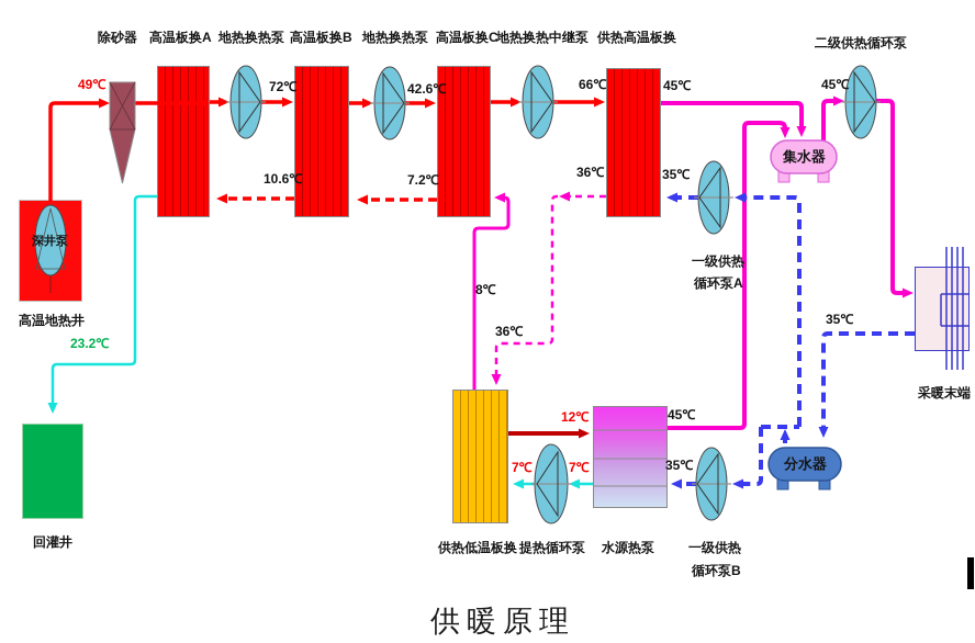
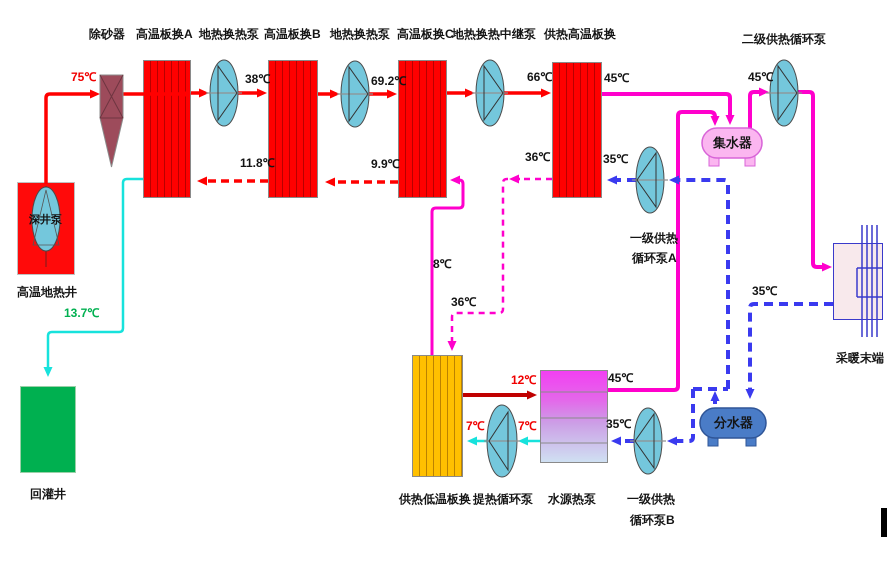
  除砂器
  高温板换A
  地热换热泵
  高温板换B
  地热换热泵
  高温板换C
  地热换热中继泵
  供热高温板换
  二级供热循环泵
  深井泵
  高温地热井
  回灌井
  集水器
  分水器
  一级供热
  循环泵A
  供热低温板换
  提热循环泵
  水源热泵
  一级供热
  循环泵B
  采暖末端
- 49℃
+ 75℃
- 72℃
+ 38℃
- 42.6℃
+ 69.2℃
  66℃
  45℃
  45℃
- 10.6℃
+ 11.8℃
- 7.2℃
+ 9.9℃
  36℃
  35℃
  8℃
  36℃
- 23.2℃
+ 13.7℃
  12℃
  45℃
  7℃
  7℃
  35℃
  35℃
- 供暖原理
